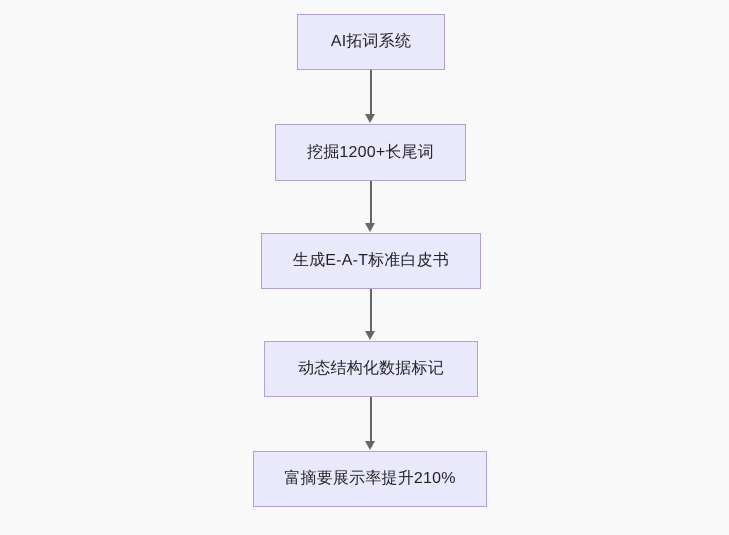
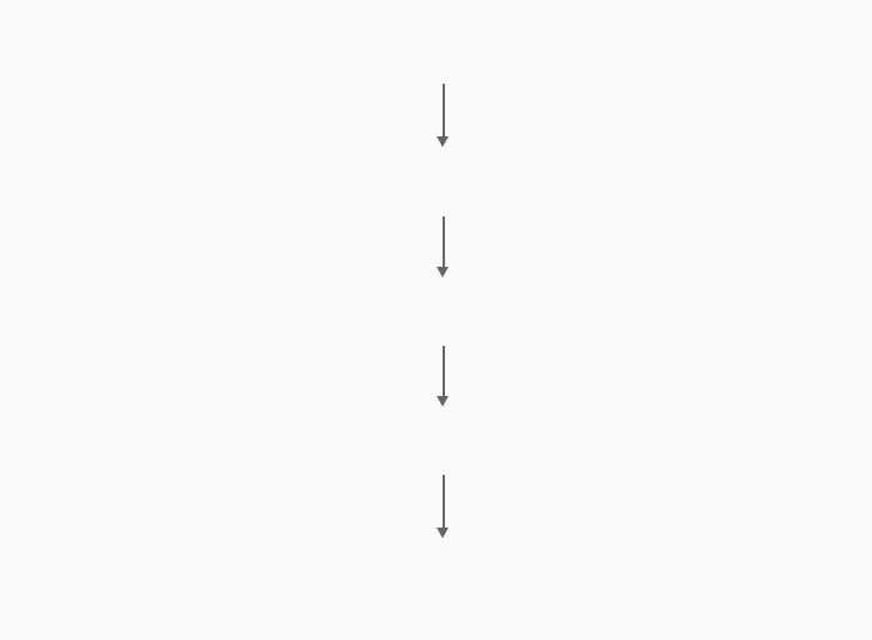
- AI拓词系统
- 挖掘1200+长尾词
- 生成E-A-T标准白皮书
- 动态结构化数据标记
- 富摘要展示率提升210%
